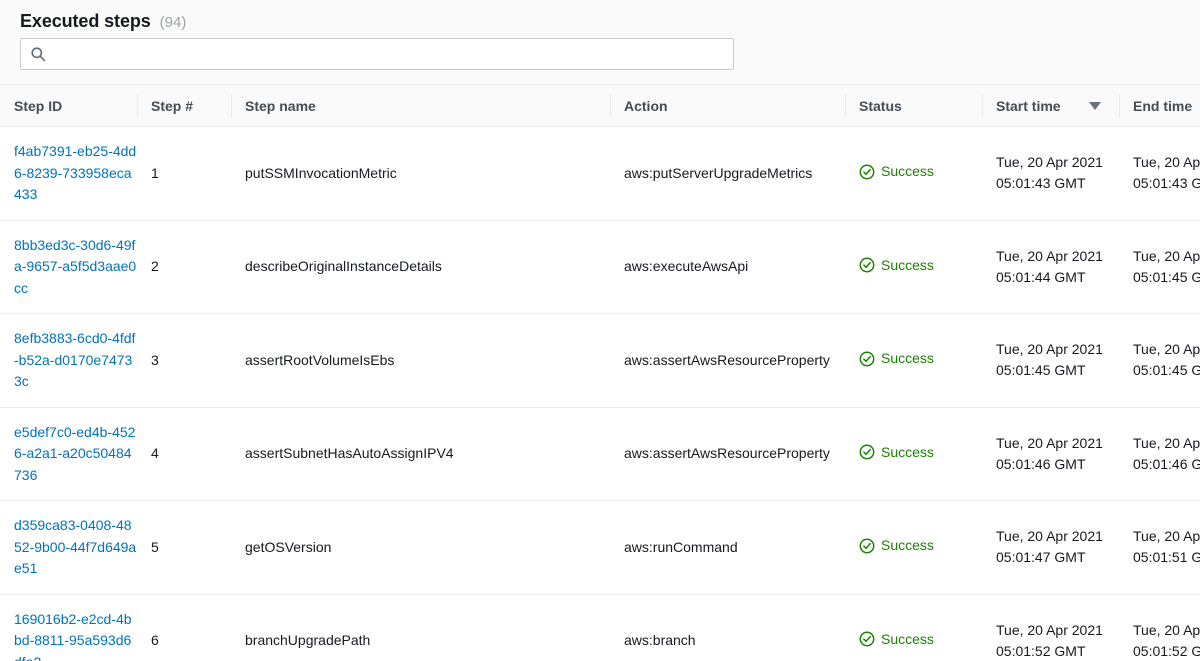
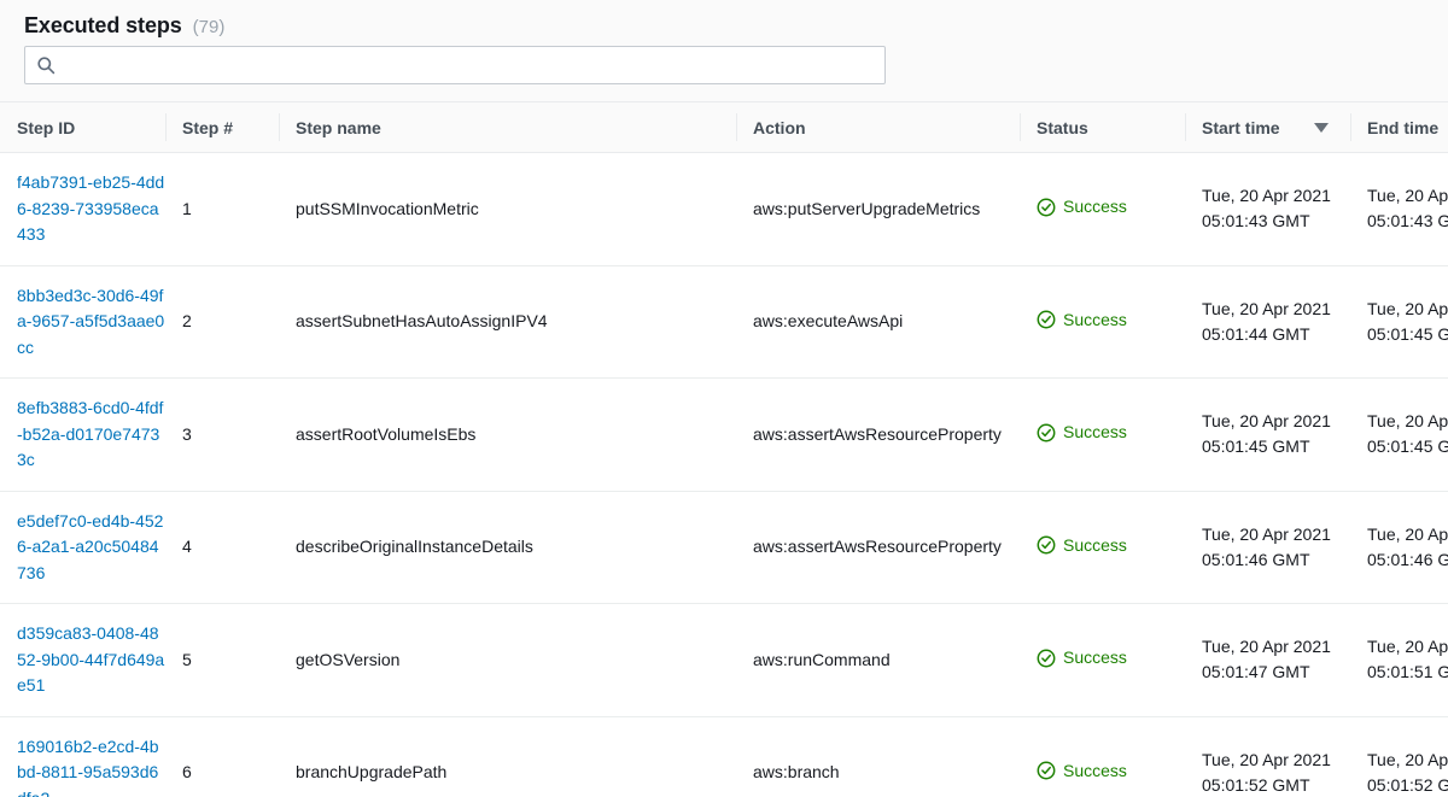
  Executed steps
- (94)
+ (79)
  Step ID	Step #	Step name	Action	Status	Start time	End time
  f4ab7391-eb25-4dd6-8239-733958eca433	1	putSSMInvocationMetric	aws:putServerUpgradeMetrics	Success	Tue, 20 Apr 2021 05:01:43 GMT	Tue, 20 Ap 05:01:43 G
- 8bb3ed3c-30d6-49fa-9657-a5f5d3aae0cc	2	describeOriginalInstanceDetails	aws:executeAwsApi	Success	Tue, 20 Apr 2021 05:01:44 GMT	Tue, 20 Ap 05:01:45 G
+ 8bb3ed3c-30d6-49fa-9657-a5f5d3aae0cc	2	assertSubnetHasAutoAssignIPV4	aws:executeAwsApi	Success	Tue, 20 Apr 2021 05:01:44 GMT	Tue, 20 Ap 05:01:45 G
  8efb3883-6cd0-4fdf-b52a-d0170e74733c	3	assertRootVolumeIsEbs	aws:assertAwsResourceProperty	Success	Tue, 20 Apr 2021 05:01:45 GMT	Tue, 20 Ap 05:01:45 G
- e5def7c0-ed4b-4526-a2a1-a20c50484736	4	assertSubnetHasAutoAssignIPV4	aws:assertAwsResourceProperty	Success	Tue, 20 Apr 2021 05:01:46 GMT	Tue, 20 Ap 05:01:46 G
+ e5def7c0-ed4b-4526-a2a1-a20c50484736	4	describeOriginalInstanceDetails	aws:assertAwsResourceProperty	Success	Tue, 20 Apr 2021 05:01:46 GMT	Tue, 20 Ap 05:01:46 G
  d359ca83-0408-4852-9b00-44f7d649ae51	5	getOSVersion	aws:runCommand	Success	Tue, 20 Apr 2021 05:01:47 GMT	Tue, 20 Ap 05:01:51 G
  169016b2-e2cd-4bbd-8811-95a593d6	6	branchUpgradePath	aws:branch	Success	Tue, 20 Apr 2021 05:01:52 GMT	Tue, 20 Ap 05:01:52 G
